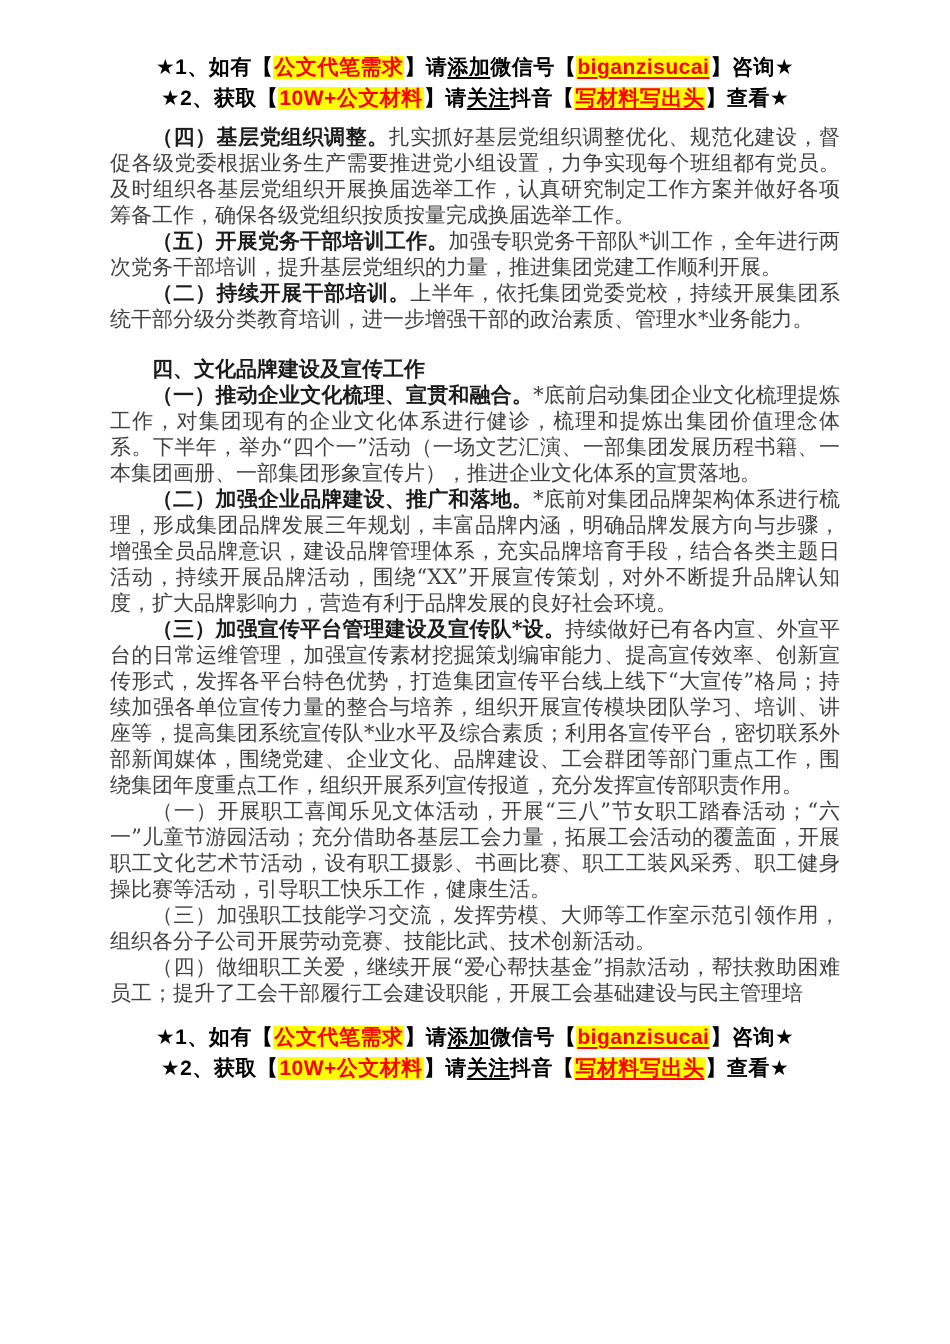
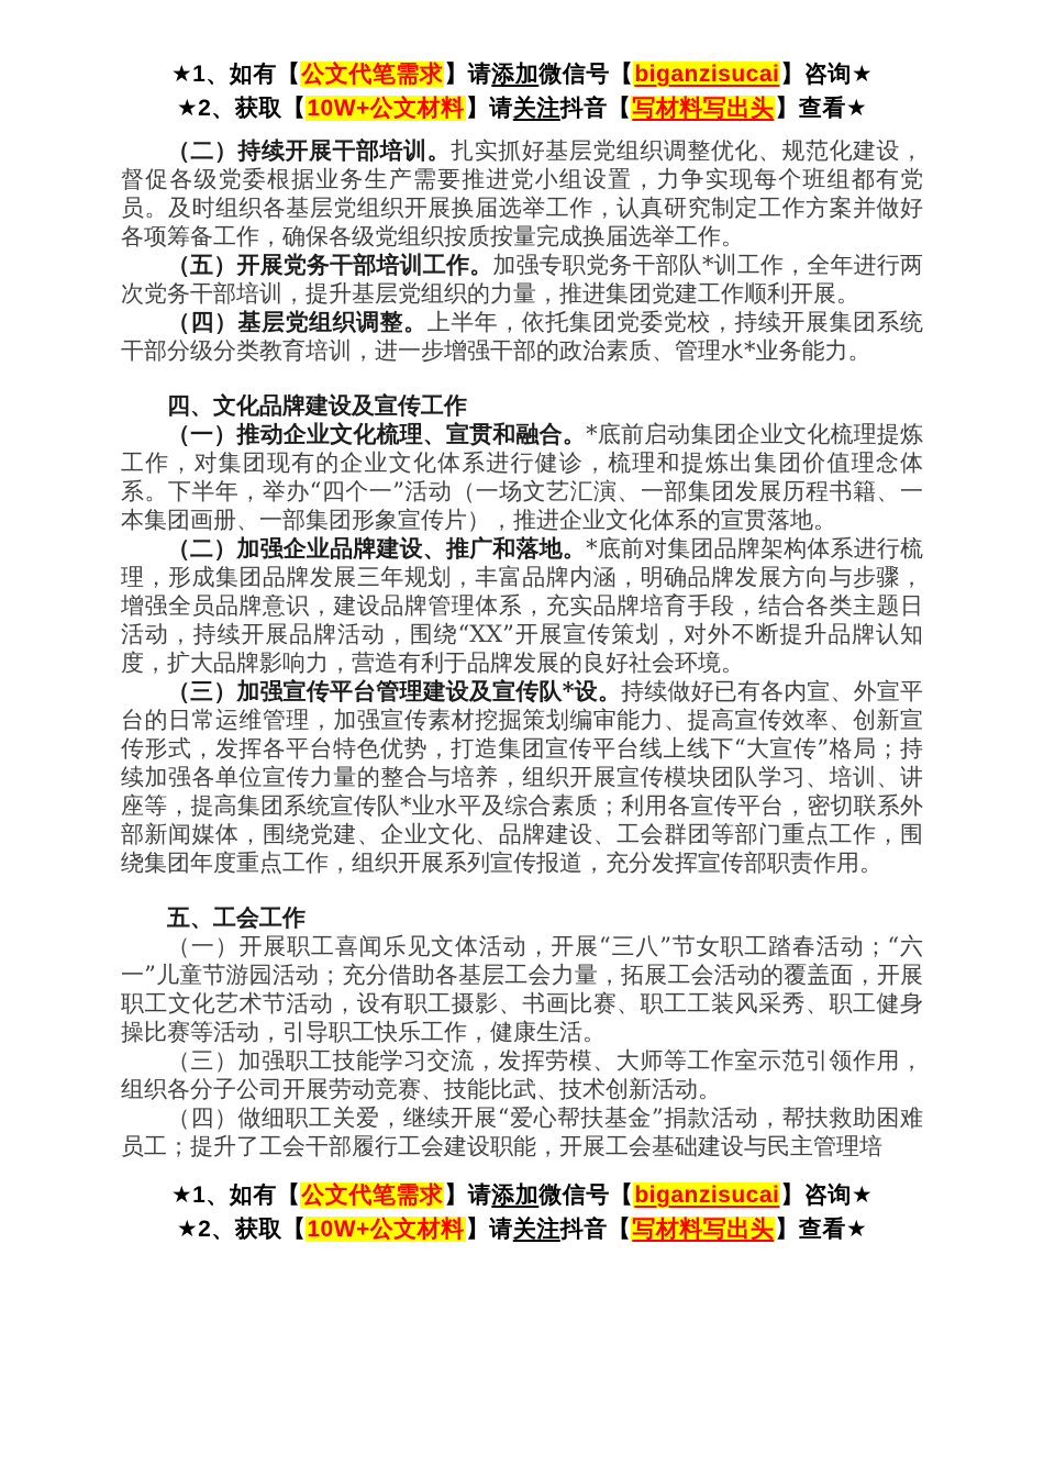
  ★1、如有【公文代笔需求】请添加微信号【biganzisucai】咨询★
  ★2、获取【10W+公文材料】请关注抖音【写材料写出头】查看★
- （四）基层党组织调整。扎实抓好基层党组织调整优化、规范化建设，督促各级党委根据业务生产需要推进党小组设置，力争实现每个班组都有党员。及时组织各基层党组织开展换届选举工作，认真研究制定工作方案并做好各项筹备工作，确保各级党组织按质按量完成换届选举工作。
+ （二）持续开展干部培训。扎实抓好基层党组织调整优化、规范化建设，督促各级党委根据业务生产需要推进党小组设置，力争实现每个班组都有党员。及时组织各基层党组织开展换届选举工作，认真研究制定工作方案并做好各项筹备工作，确保各级党组织按质按量完成换届选举工作。
  （五）开展党务干部培训工作。加强专职党务干部队*训工作，全年进行两次党务干部培训，提升基层党组织的力量，推进集团党建工作顺利开展。
- （二）持续开展干部培训。上半年，依托集团党委党校，持续开展集团系统干部分级分类教育培训，进一步增强干部的政治素质、管理水*业务能力。
+ （四）基层党组织调整。上半年，依托集团党委党校，持续开展集团系统干部分级分类教育培训，进一步增强干部的政治素质、管理水*业务能力。
  四、文化品牌建设及宣传工作
  （一）推动企业文化梳理、宣贯和融合。*底前启动集团企业文化梳理提炼工作，对集团现有的企业文化体系进行健诊，梳理和提炼出集团价值理念体系。下半年，举办“四个一”活动（一场文艺汇演、一部集团发展历程书籍、一本集团画册、一部集团形象宣传片），推进企业文化体系的宣贯落地。
  （二）加强企业品牌建设、推广和落地。*底前对集团品牌架构体系进行梳理，形成集团品牌发展三年规划，丰富品牌内涵，明确品牌发展方向与步骤，增强全员品牌意识，建设品牌管理体系，充实品牌培育手段，结合各类主题日活动，持续开展品牌活动，围绕“XX”开展宣传策划，对外不断提升品牌认知度，扩大品牌影响力，营造有利于品牌发展的良好社会环境。
  （三）加强宣传平台管理建设及宣传队*设。持续做好已有各内宣、外宣平台的日常运维管理，加强宣传素材挖掘策划编审能力、提高宣传效率、创新宣传形式，发挥各平台特色优势，打造集团宣传平台线上线下“大宣传”格局；持续加强各单位宣传力量的整合与培养，组织开展宣传模块团队学习、培训、讲座等，提高集团系统宣传队*业水平及综合素质；利用各宣传平台，密切联系外部新闻媒体，围绕党建、企业文化、品牌建设、工会群团等部门重点工作，围绕集团年度重点工作，组织开展系列宣传报道，充分发挥宣传部职责作用。
+ 五、工会工作
  （一）开展职工喜闻乐见文体活动，开展“三八”节女职工踏春活动；“六一”儿童节游园活动；充分借助各基层工会力量，拓展工会活动的覆盖面，开展职工文化艺术节活动，设有职工摄影、书画比赛、职工工装风采秀、职工健身操比赛等活动，引导职工快乐工作，健康生活。
  （三）加强职工技能学习交流，发挥劳模、大师等工作室示范引领作用，组织各分子公司开展劳动竞赛、技能比武、技术创新活动。
  （四）做细职工关爱，继续开展“爱心帮扶基金”捐款活动，帮扶救助困难员工；提升了工会干部履行工会建设职能，开展工会基础建设与民主管理培
  ★1、如有【公文代笔需求】请添加微信号【biganzisucai】咨询★
  ★2、获取【10W+公文材料】请关注抖音【写材料写出头】查看★
